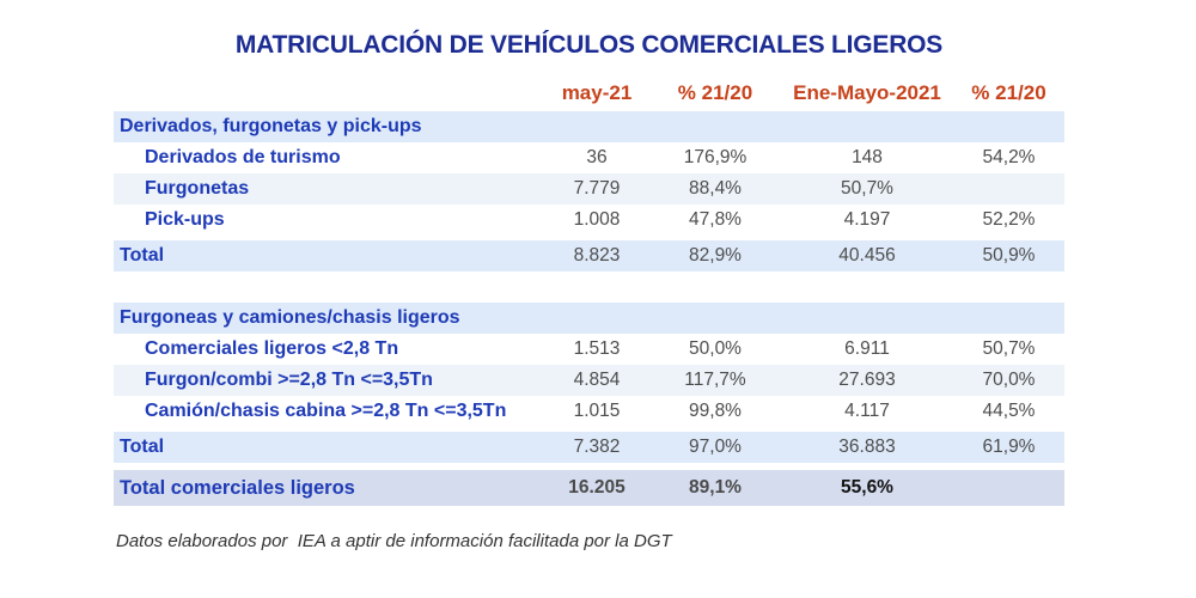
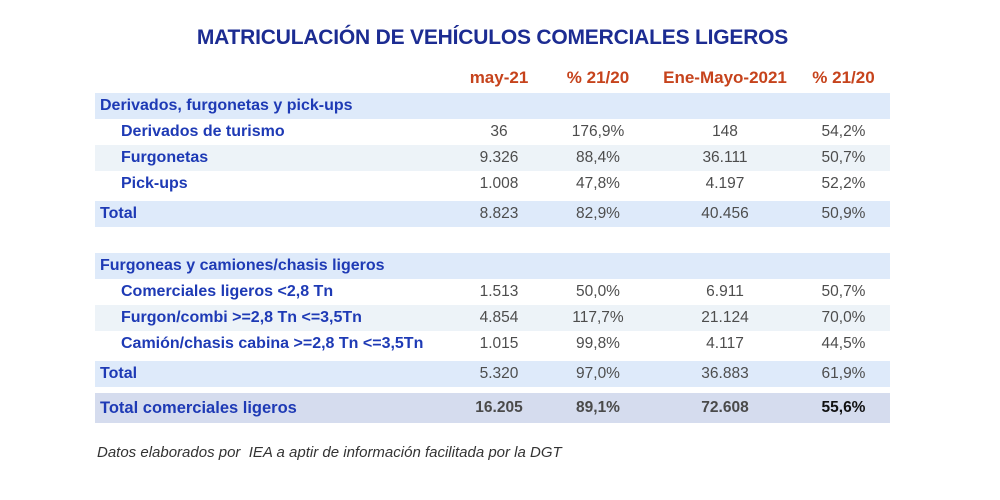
  MATRICULACIÓN DE VEHÍCULOS COMERCIALES LIGEROS
  may-21
  % 21/20
  Ene-Mayo-2021
  % 21/20
  Derivados, furgonetas y pick-ups
  Derivados de turismo
  36
  176,9%
  148
  54,2%
  Furgonetas
- 7.779
+ 9.326
  88,4%
+ 36.111
  50,7%
  Pick-ups
  1.008
  47,8%
  4.197
  52,2%
  Total
  8.823
  82,9%
  40.456
  50,9%
  Furgoneas y camiones/chasis ligeros
  Comerciales ligeros <2,8 Tn
  1.513
  50,0%
  6.911
  50,7%
  Furgon/combi >=2,8 Tn <=3,5Tn
  4.854
  117,7%
- 27.693
+ 21.124
  70,0%
  Camión/chasis cabina >=2,8 Tn <=3,5Tn
  1.015
  99,8%
  4.117
  44,5%
  Total
- 7.382
+ 5.320
  97,0%
  36.883
  61,9%
  Total comerciales ligeros
  16.205
  89,1%
+ 72.608
  55,6%
  Datos elaborados por IEA a aptir de información facilitada por la DGT
